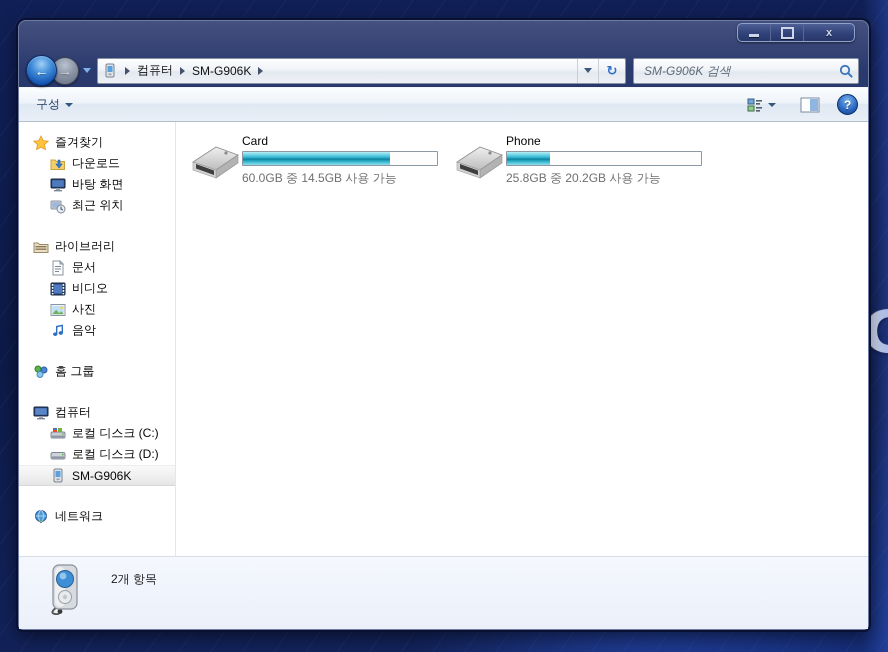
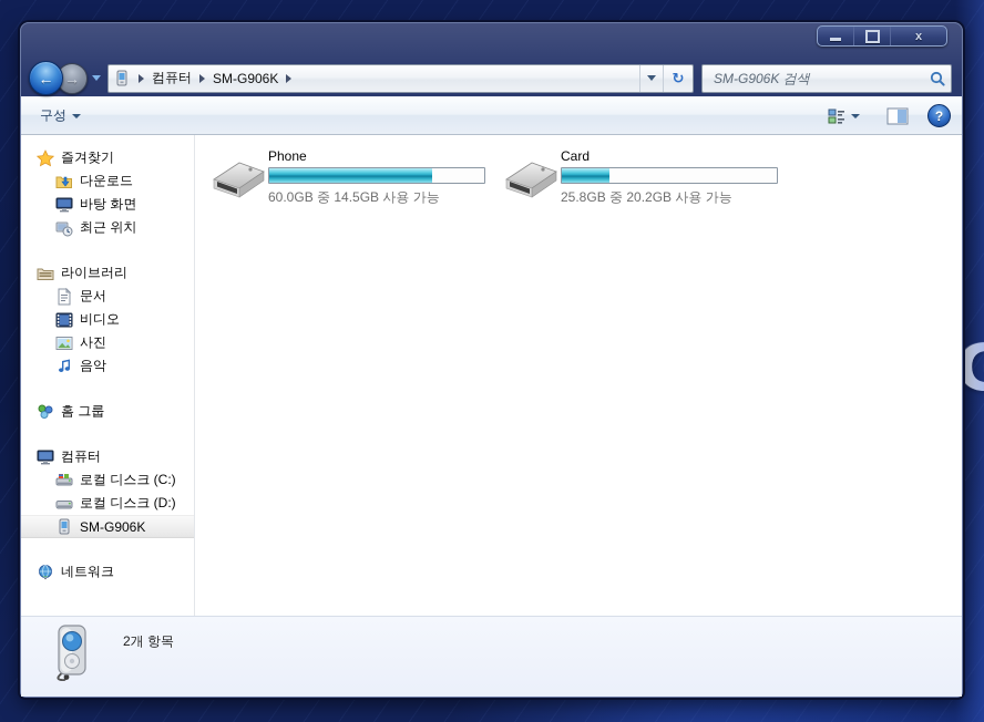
  x
  ←
  →
  컴퓨터
  SM-G906K
  ↻
  SM-G906K 검색
  구성
  ?
  즐겨찾기
  다운로드
  바탕 화면
  최근 위치
  라이브러리
  문서
  비디오
  사진
  음악
  홈 그룹
  컴퓨터
  로컬 디스크 (C:)
  로컬 디스크 (D:)
  SM-G906K
  네트워크
- Card
+ Phone
  60.0GB 중 14.5GB 사용 가능
- Phone
+ Card
  25.8GB 중 20.2GB 사용 가능
  2개 항목
